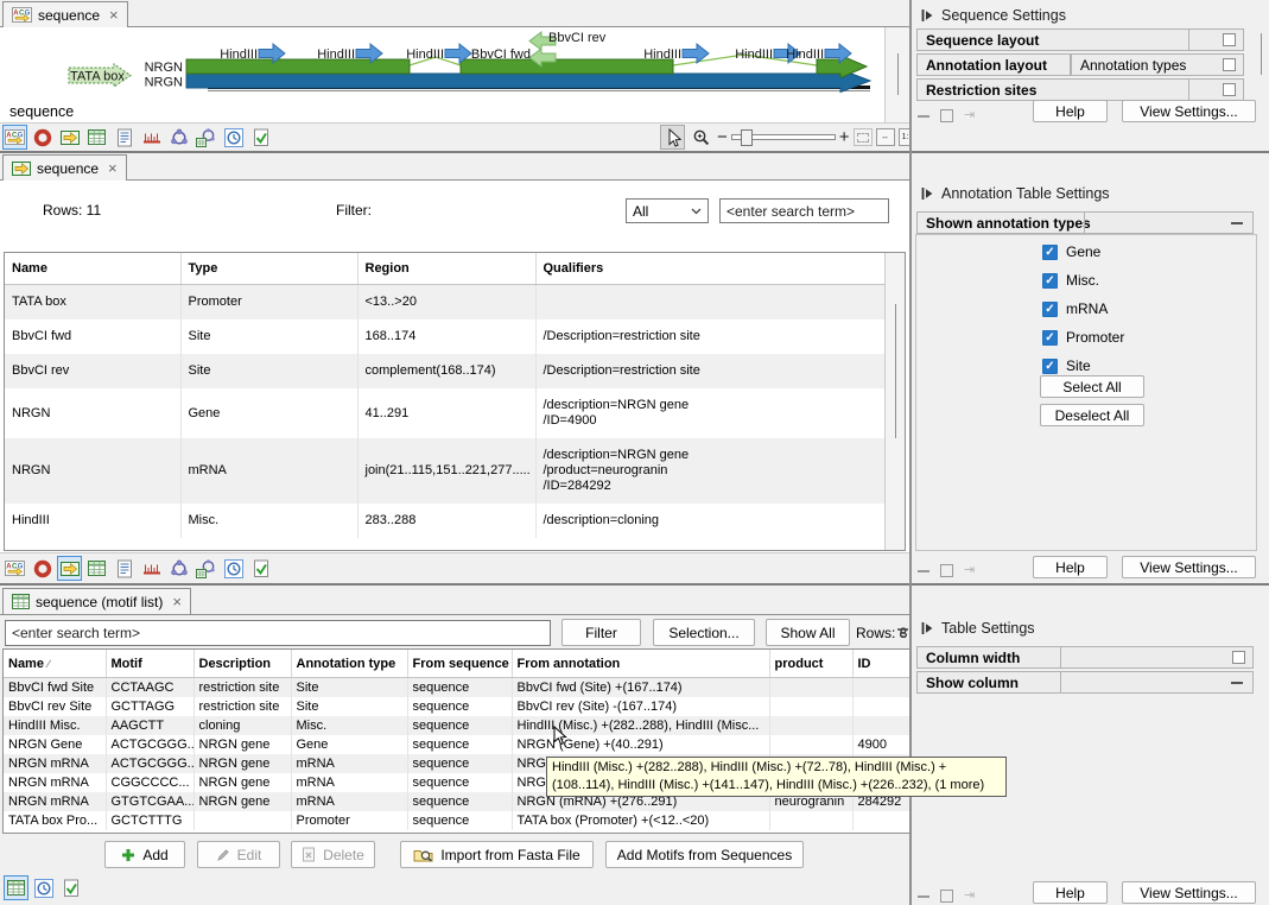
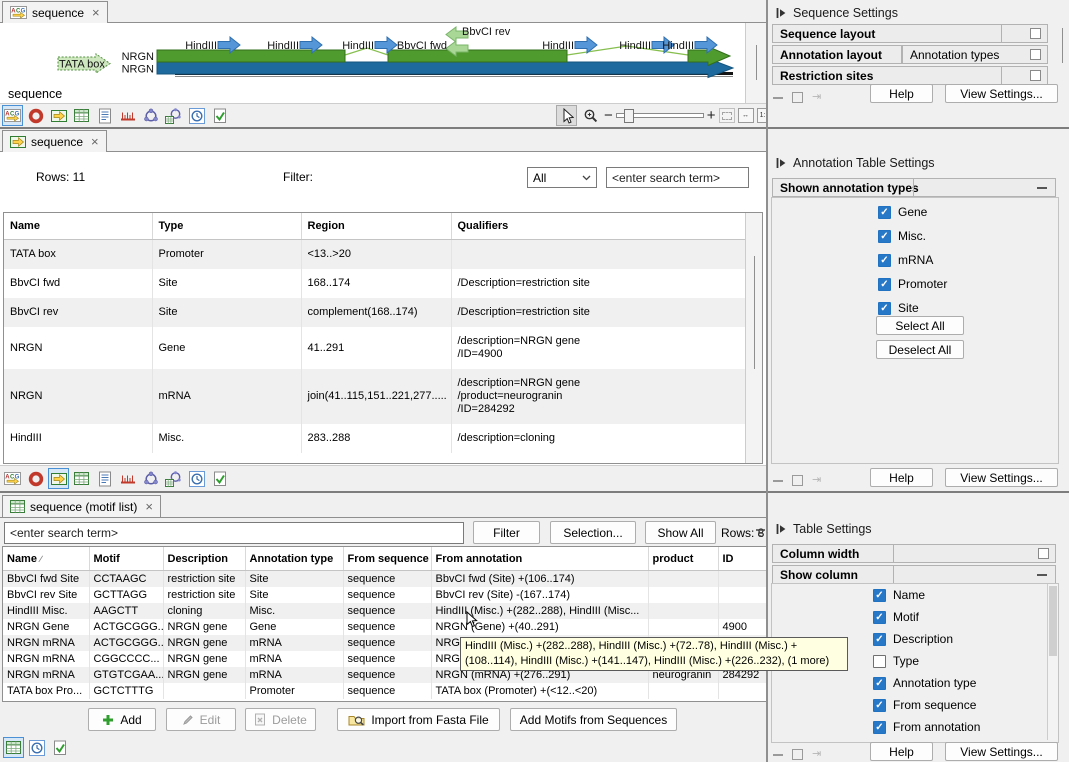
  sequence
  ×
  TATA box
  NRGN
  NRGN
  HindIII
  HindIII
  HindIII
  HindIII
  HindIII
  HindIII
  BbvCI fwd
  BbvCI rev
  sequence
  −
  +
  Sequence Settings
  Sequence layout
  Annotation layout
  Annotation types
  Restriction sites
  ⇥
  Help
  View Settings...
  sequence
  ×
  Rows: 11
  Filter:
  All
  <enter search term>
  Name	Type	Region	Qualifiers
  TATA box	Promoter	<13..>20
  BbvCI fwd	Site	168..174	/Description=restriction site
  BbvCI rev	Site	complement(168..174)	/Description=restriction site
  NRGN	Gene	41..291	/description=NRGN gene /ID=4900
- NRGN	mRNA	join(21..115,151..221,277.....	/description=NRGN gene /product=neurogranin /ID=284292
+ NRGN	mRNA	join(41..115,151..221,277.....	/description=NRGN gene /product=neurogranin /ID=284292
  HindIII	Misc.	283..288	/description=cloning
  Annotation Table Settings
  Shown annotation types
  Gene
  Misc.
  mRNA
  Promoter
  Site
  Select All
  Deselect All
  ⇥
  Help
  View Settings...
  sequence (motif list)
  ×
  <enter search term>
  Filter
  Selection...
  Show All
  Rows:
  Name ∕	Motif	Description	Annotation type	From sequence	From annotation	product	ID
- BbvCI fwd Site	CCTAAGC	restriction site	Site	sequence	BbvCI fwd (Site) +(167..174)
+ BbvCI fwd Site	CCTAAGC	restriction site	Site	sequence	BbvCI fwd (Site) +(106..174)
  BbvCI rev Site	GCTTAGG	restriction site	Site	sequence	BbvCI rev (Site) -(167..174)
  HindIII Misc.	AAGCTT	cloning	Misc.	sequence	HindIII (Misc.) +(282..288), HindIII (Misc...
  NRGN Gene	ACTGCGGG..	NRGN gene	Gene	sequence	NRGNGene) +(40..291)		4900
  NRGN mRNA	ACTGCGGG..	NRGN gene	mRNA	sequence	NRG
  NRGN mRNA	CGGCCCC...	NRGN gene	mRNA	sequence	NRG
  NRGN mRNA	GTGTCGAA...	NRGN gene	mRNA	sequence	NRGN (mRNA) +(276..291)	neurogranin	284292
  TATA box Pro...	GCTCTTTG		Promoter	sequence	TATA box (Promoter) +(<12..<20)
  Add
  Edit
  Delete
  Import from Fasta File
  Add Motifs from Sequences
  Table Settings
  Column width
  Show column
+ Name
+ Motif
+ Description
+ Type
+ Annotation type
+ From sequence
+ From annotation
  ⇥
  Help
  View Settings...
  HindIII (Misc.) +(282..288), HindIII (Misc.) +(72..78), HindIII (Misc.) +(108..114), HindIII (Misc.) +(141..147), HindIII (Misc.) +(226..232), (1 more)
